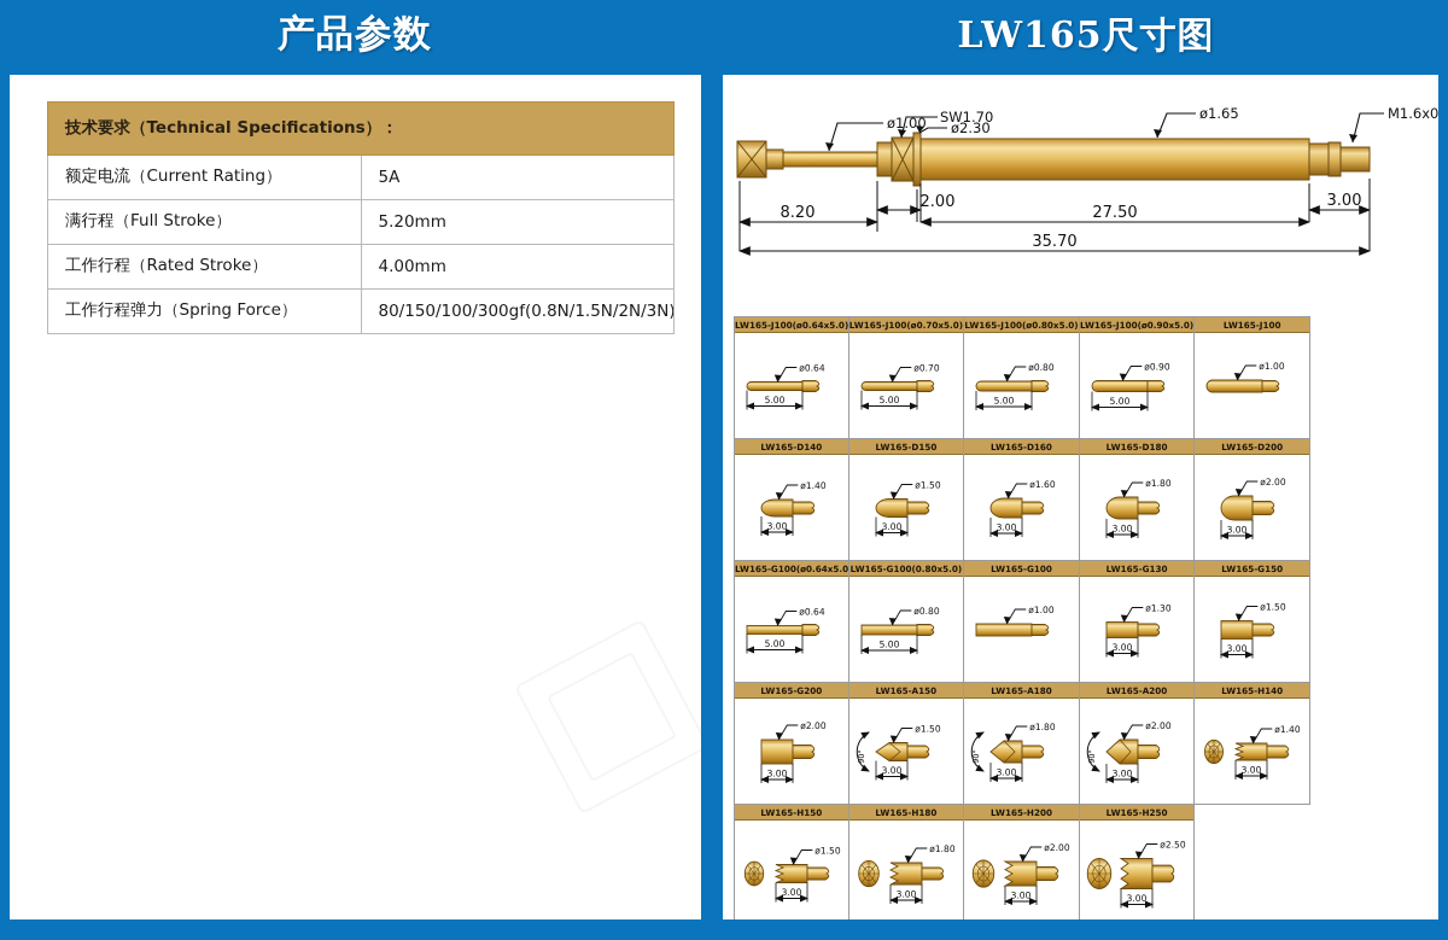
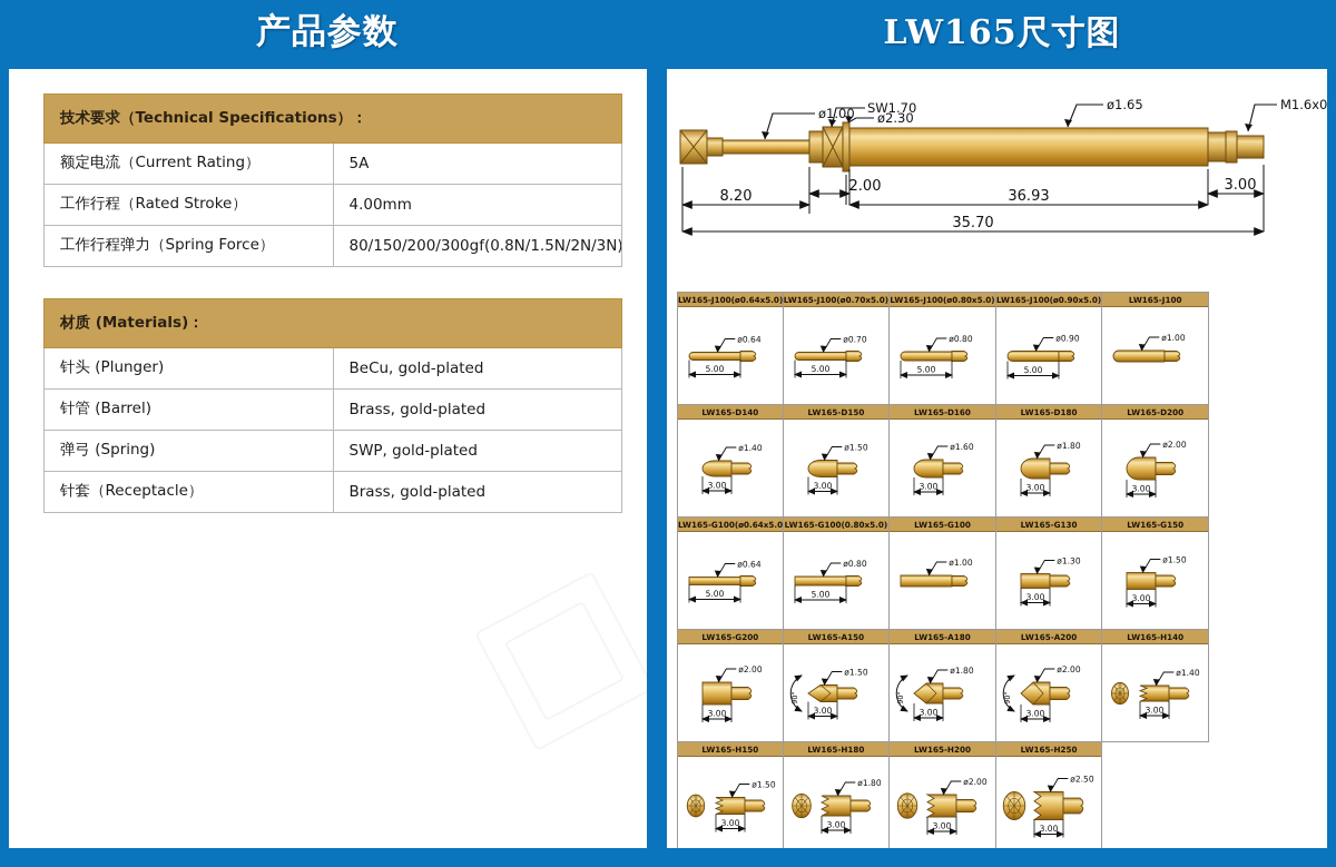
  产品参数
  LW165尺寸图
  技术要求（Technical Specifications）：
  额定电流（Current Rating）	5A
- 满行程（Full Stroke）	5.20mm
  工作行程（Rated Stroke）	4.00mm
- 工作行程弹力（Spring Force）	80/150/100/300gf(0.8N/1.5N/2N/3N)
+ 工作行程弹力（Spring Force）	80/150/200/300gf(0.8N/1.5N/2N/3N)
+ 材质 (Materials)：
+ 针头 (Plunger)	BeCu, gold-plated
+ 针管 (Barrel)	Brass, gold-plated
+ 弹弓 (Spring)	SWP, gold-plated
+ 针套（Receptacle）	Brass, gold-plated
  ø1.00
  SW1.70
  ø2.30
  ø1.65
  8.20
  2.00
- 27.50
+ 36.93
  3.00
  35.70
  LW165-J100(ø0.64x5.0)
  ø0.64
  5.00
  LW165-J100(ø0.70x5.0)
  ø0.70
  5.00
  LW165-J100(ø0.80x5.0)
  ø0.80
  5.00
  LW165-J100(ø0.90x5.0)
  ø0.90
  5.00
  LW165-J100
  ø1.00
  LW165-D140
  ø1.40
  3.00
  LW165-D150
  ø1.50
  3.00
  LW165-D160
  ø1.60
  3.00
  LW165-D180
  ø1.80
  3.00
  LW165-D200
  ø2.00
  3.00
  LW165-G100(ø0.64x5.0
  ø0.64
  5.00
  LW165-G100(0.80x5.0)
  ø0.80
  5.00
  LW165-G100
  ø1.00
  LW165-G130
  ø1.30
  3.00
  LW165-G150
  ø1.50
  3.00
  LW165-G200
  ø2.00
  3.00
  LW165-A150
  ø1.50
  3.00
  LW165-A180
  ø1.80
  3.00
  LW165-A200
  ø2.00
  3.00
  LW165-H140
  ø1.40
  3.00
  LW165-H150
  ø1.50
  3.00
  LW165-H180
  ø1.80
  3.00
  LW165-H200
  ø2.00
  3.00
  LW165-H250
  ø2.50
  3.00
